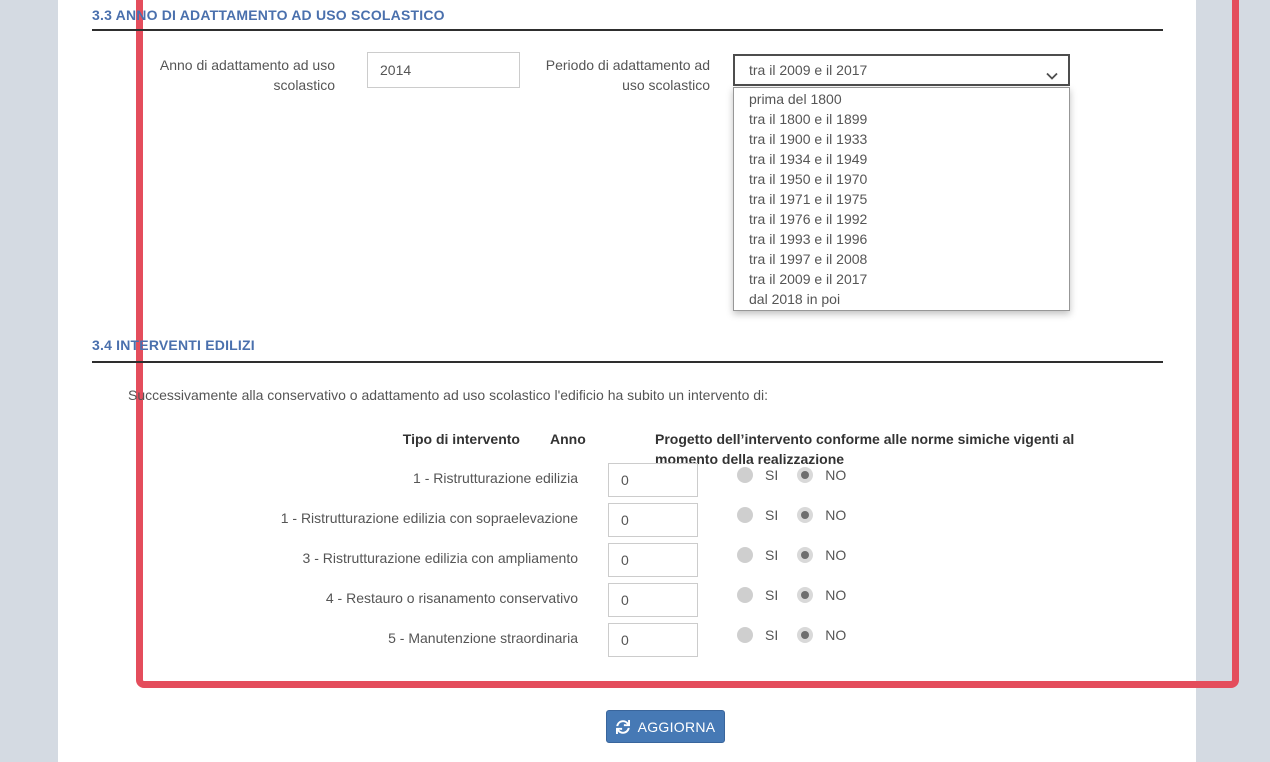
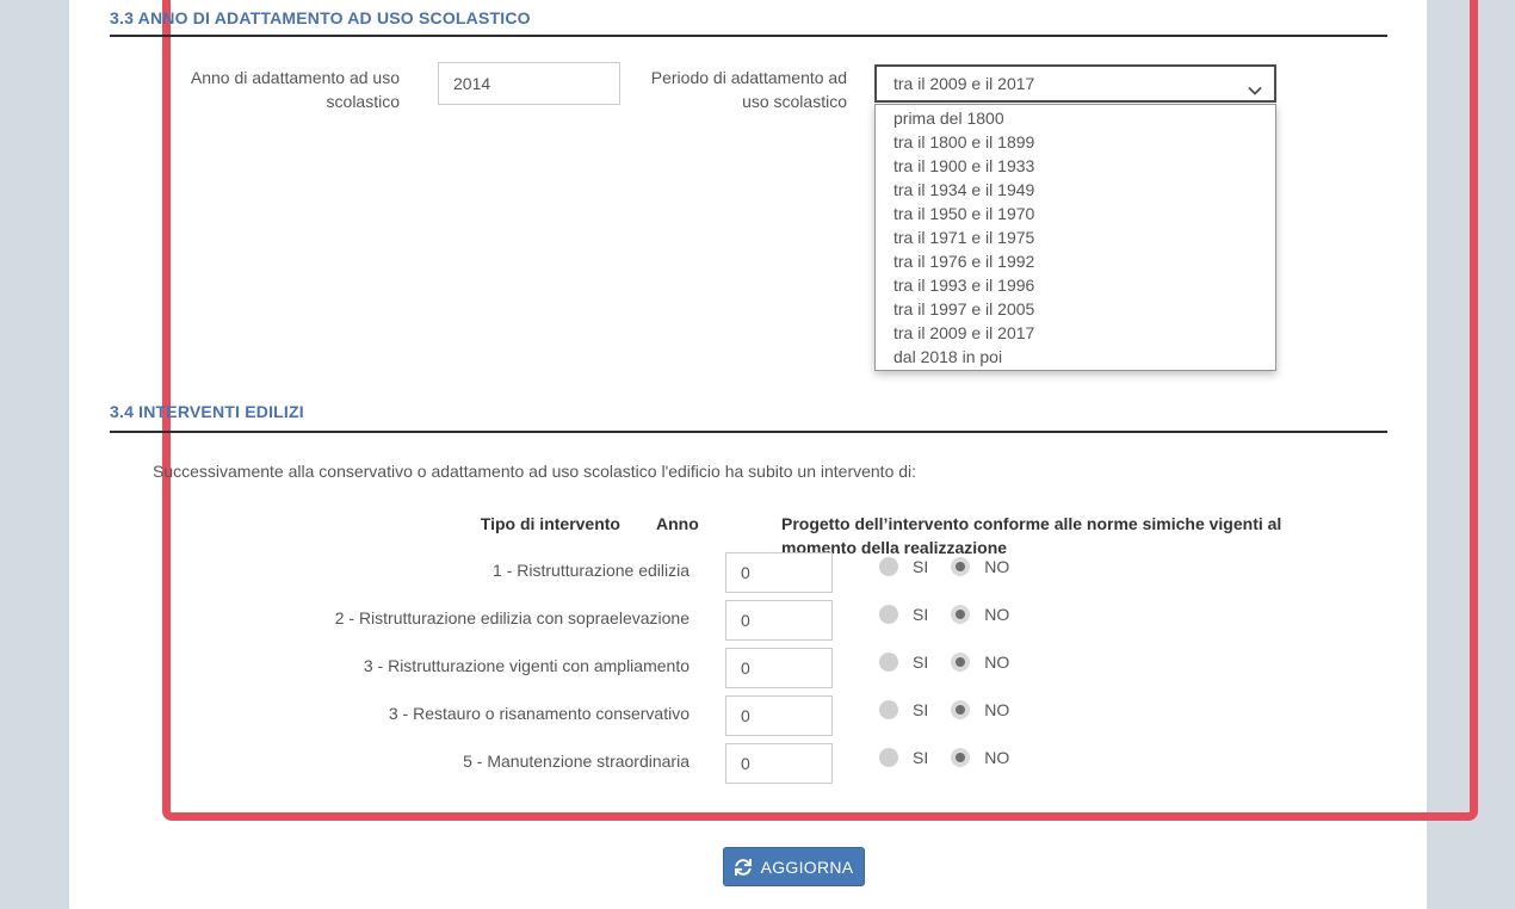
  3.3 ANNO DI ADATTAMENTO AD USO SCOLASTICO
  Anno di adattamento ad uso scolastico
  2014
  Periodo di adattamento ad uso scolastico
  tra il 2009 e il 2017
  prima del 1800
  tra il 1800 e il 1899
  tra il 1900 e il 1933
  tra il 1934 e il 1949
  tra il 1950 e il 1970
  tra il 1971 e il 1975
  tra il 1976 e il 1992
  tra il 1993 e il 1996
- tra il 1997 e il 2008
+ tra il 1997 e il 2005
  tra il 2009 e il 2017
  dal 2018 in poi
  3.4 INTERVENTI EDILIZI
  Successivamente alla conservativo o adattamento ad uso scolastico l'edificio ha subito un intervento di:
  Tipo di intervento
  Anno
  Progetto dell’intervento conforme alle norme simiche vigenti al momento della realizzazione
  1 - Ristrutturazione edilizia
  0
  SI
  NO
- 1 - Ristrutturazione edilizia con sopraelevazione
+ 2 - Ristrutturazione edilizia con sopraelevazione
  0
  SI
  NO
- 3 - Ristrutturazione edilizia con ampliamento
+ 3 - Ristrutturazione vigenti con ampliamento
  0
  SI
  NO
- 4 - Restauro o risanamento conservativo
+ 3 - Restauro o risanamento conservativo
  0
  SI
  NO
  5 - Manutenzione straordinaria
  0
  SI
  NO
  AGGIORNA
